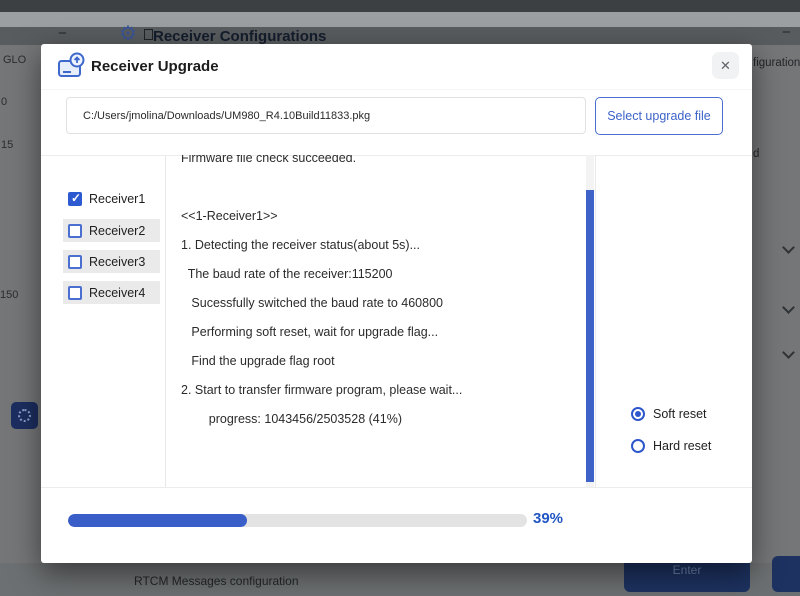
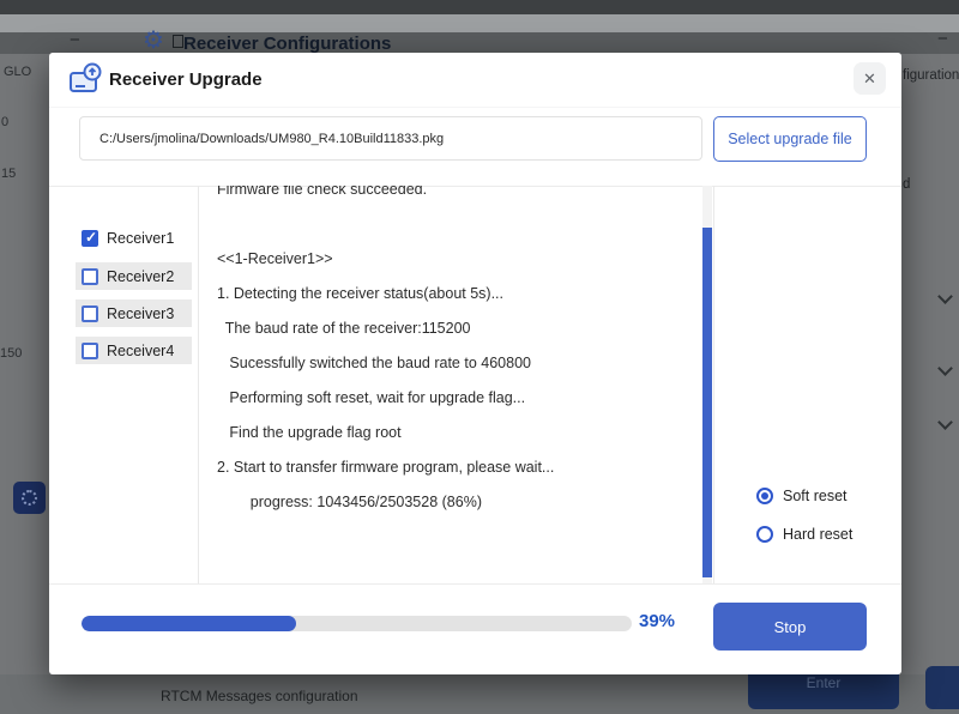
  −
  ⚙
  Receiver Configurations
  −
  GLO
  0
  15
  150
  figuration
  d
  RTCM Messages configuration
  Enter
  Receiver Upgrade
  ✕
  C:/Users/jmolina/Downloads/UM980_R4.10Build11833.pkg
  Select upgrade file
  Receiver1
  Receiver2
  Receiver3
  Receiver4
  Firmware file check succeeded.
  <<1-Receiver1>>
  1. Detecting the receiver status(about 5s)...
  The baud rate of the receiver:115200
  Sucessfully switched the baud rate to 460800
  Performing soft reset, wait for upgrade flag...
  Find the upgrade flag root
  2. Start to transfer firmware program, please wait...
- progress: 1043456/2503528 (41%)
+ progress: 1043456/2503528 (86%)
  Soft reset
  Hard reset
  39%
+ Stop
